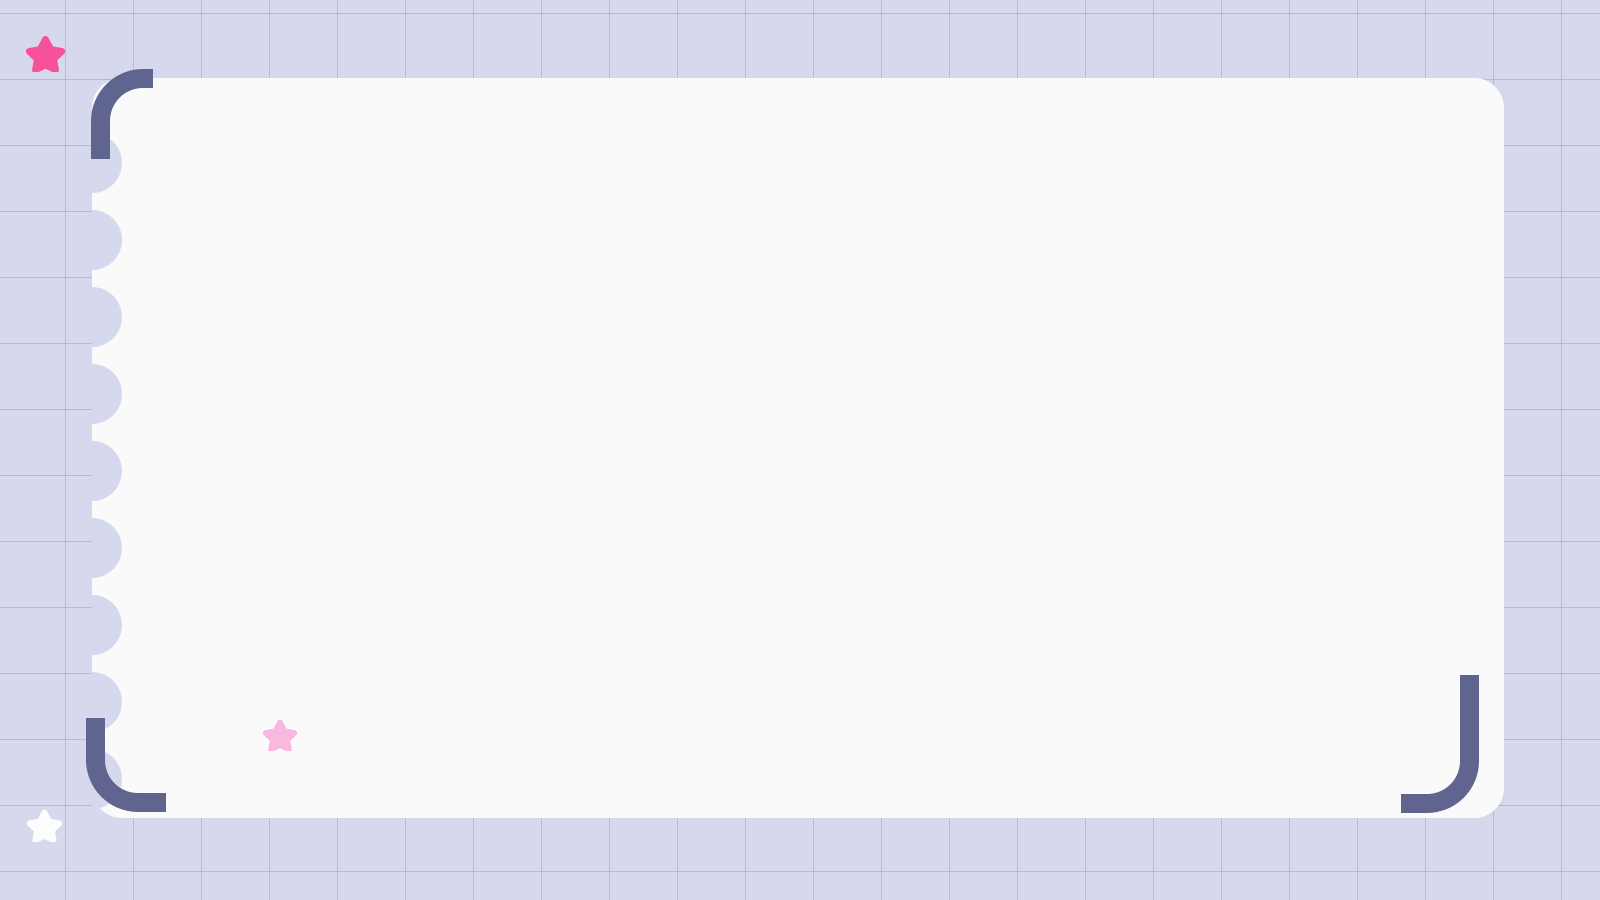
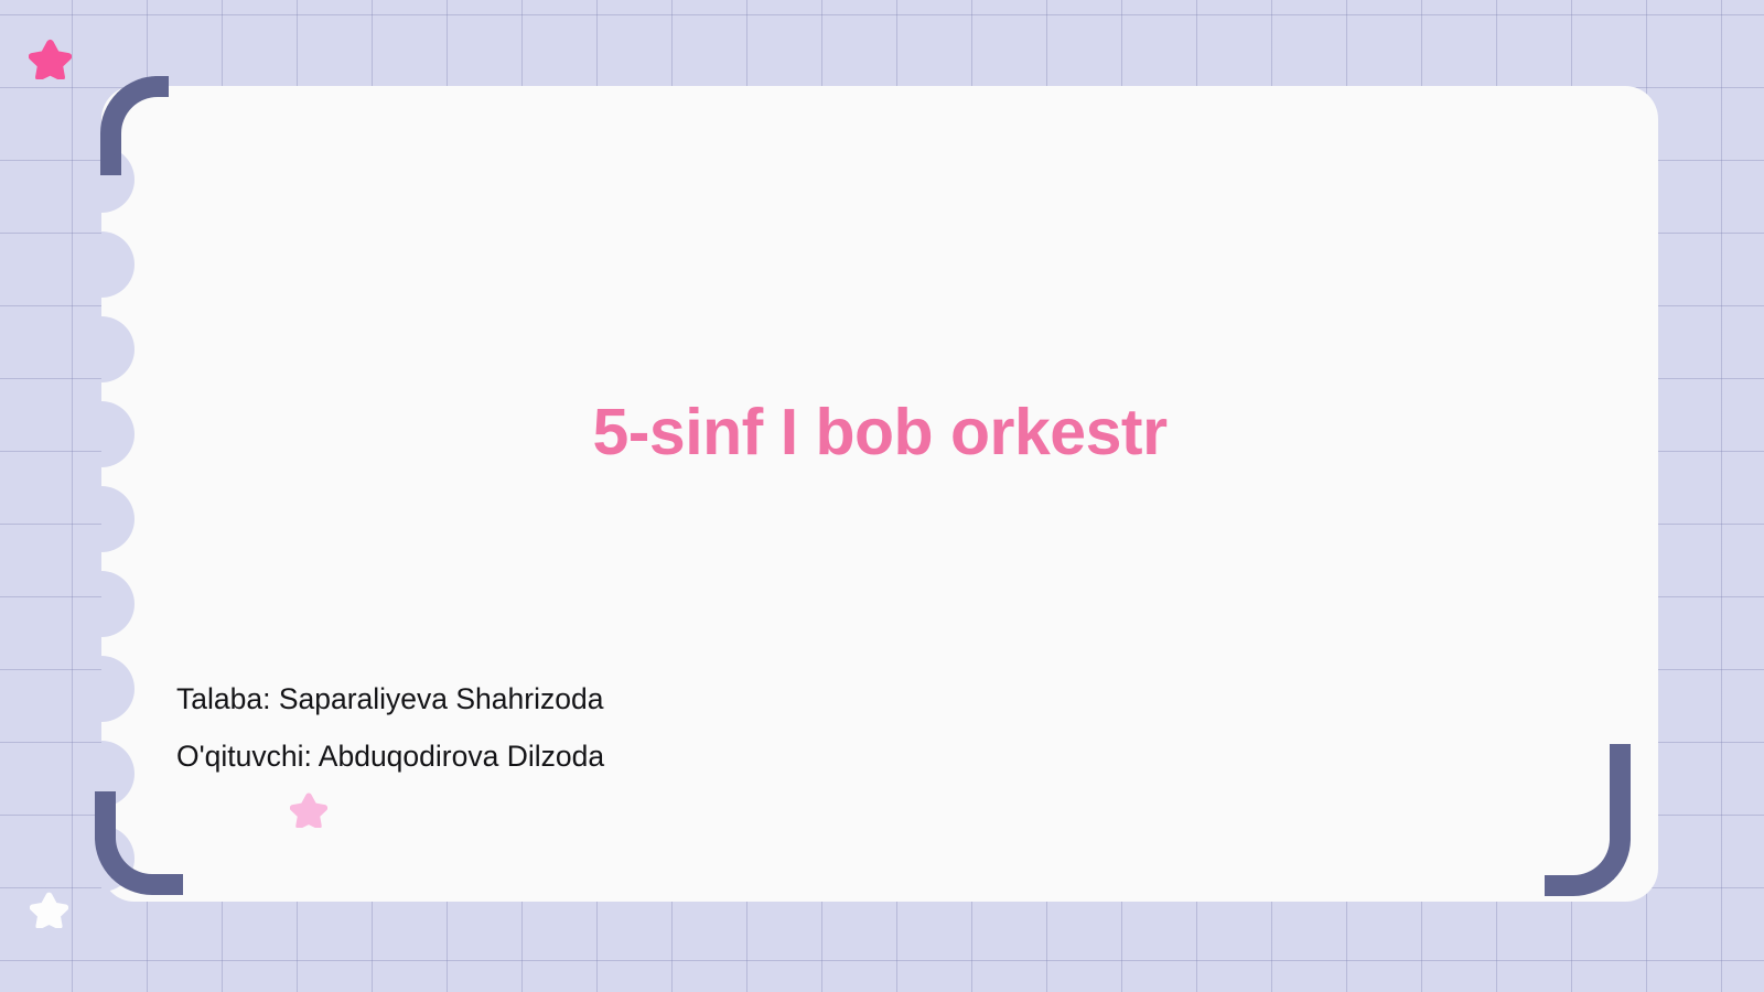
+ 5-sinf I bob orkestr
+ Talaba: Saparaliyeva Shahrizoda
+ O'qituvchi: Abduqodirova Dilzoda
